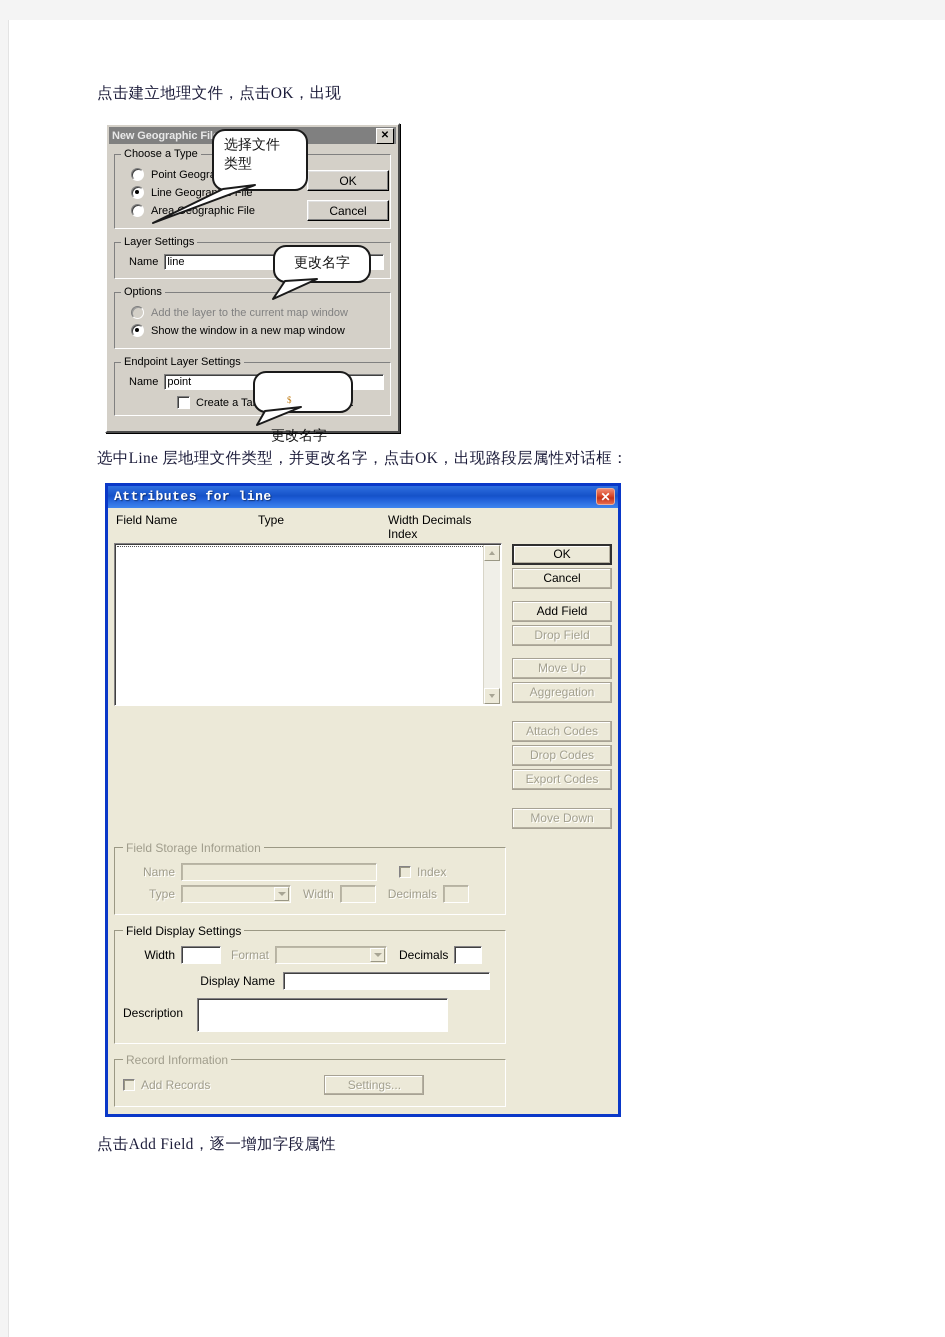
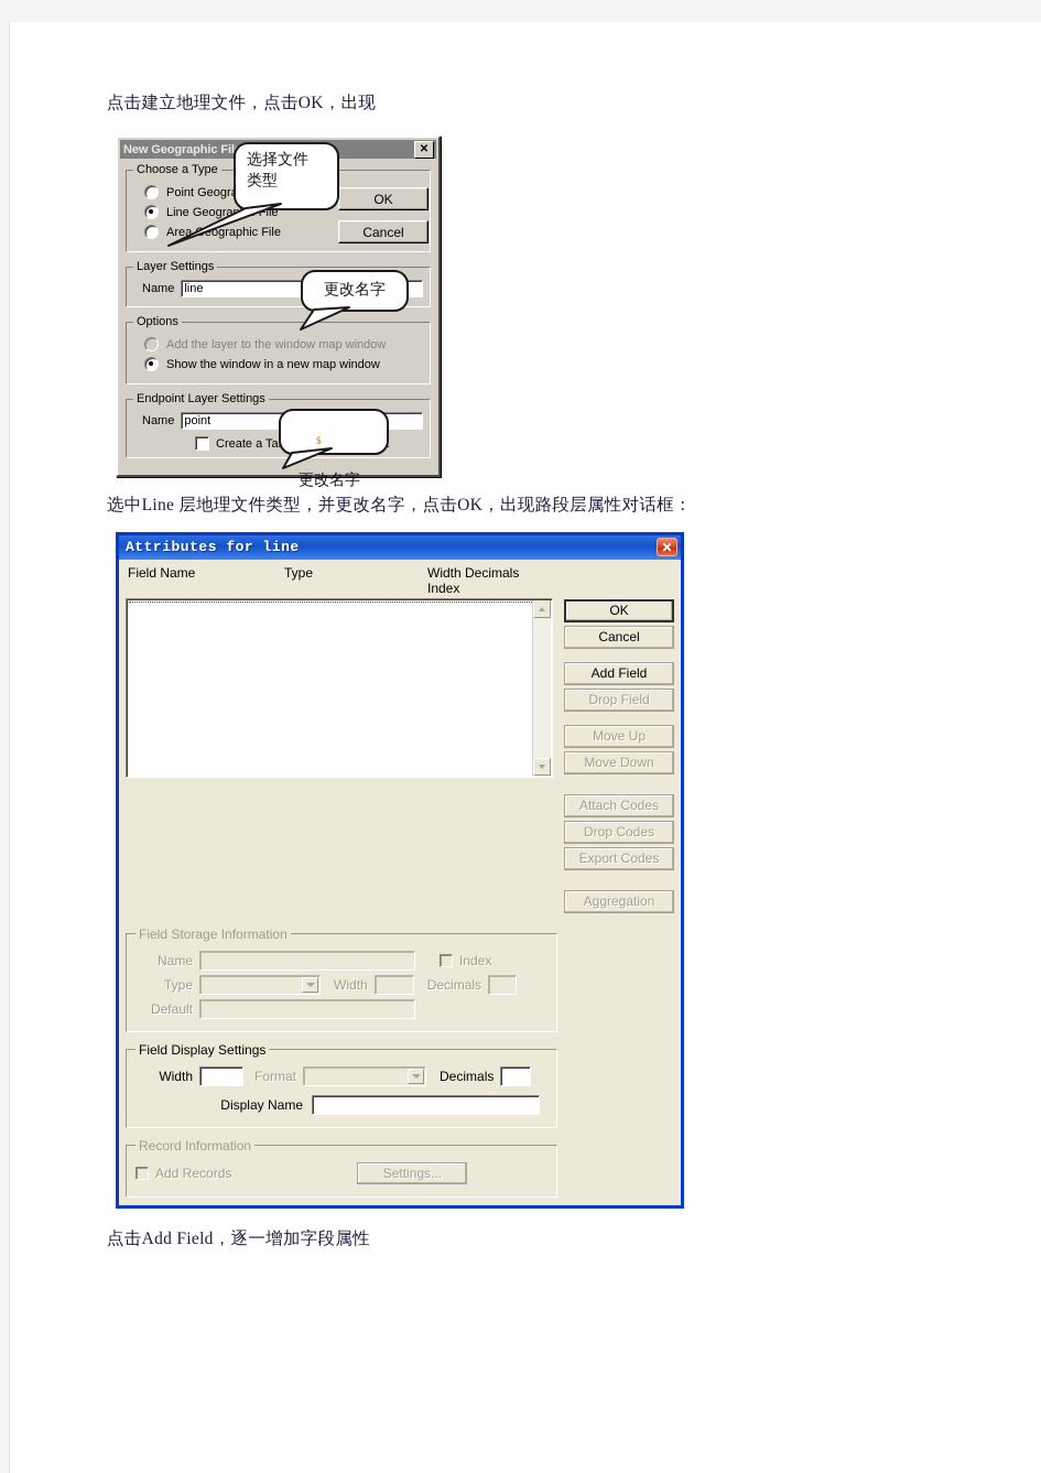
  点击建立地理文件，点击OK，出现
  New Geographic Fil
  ✕
  Choose a Type
  Line Geogra File
  Areaographic File
  Layer Settings
  Name
  line
  Options
- Add the layer to the current map window
+ Add the layer to the window map window
  Show the window in a new map window
  Endpoint Layer Settings
  Name
  point
  OK
  Cancel
  选择文件
  类型
  更改名字
  $
  更改名字
  选中Line 层地理文件类型，并更改名字，点击OK，出现路段层属性对话框：
  Attributes for line
  ✕
  Field Name
  Type
  Width Decimals Index
  OK
  Cancel
  Add Field
  Drop Field
  Move Up
- Aggregation
+ Move Down
  Attach Codes
  Drop Codes
  Export Codes
- Move Down
+ Aggregation
  Field Storage Information
  Name
  Index
  Type
  Width
  Decimals
+ Default
  Field Display Settings
  Width
  Format
  Decimals
  Display Name
- Description
  Record Information
  Add Records
  Settings...
  点击Add Field，逐一增加字段属性
